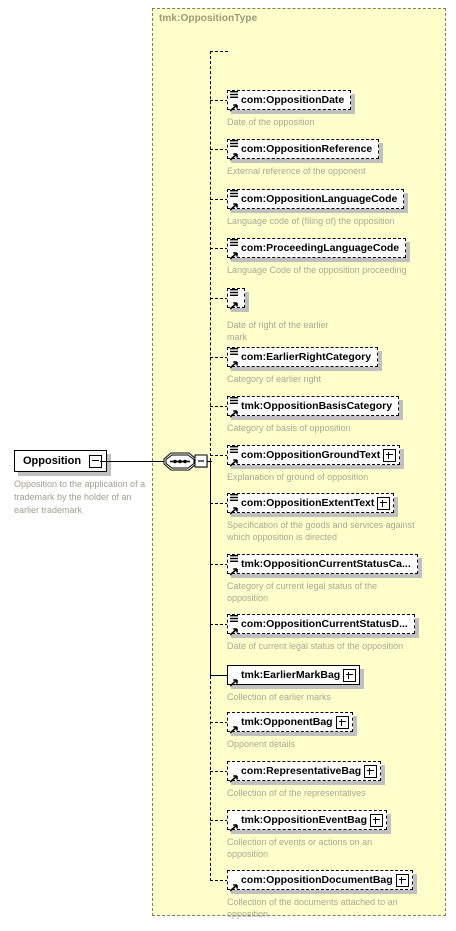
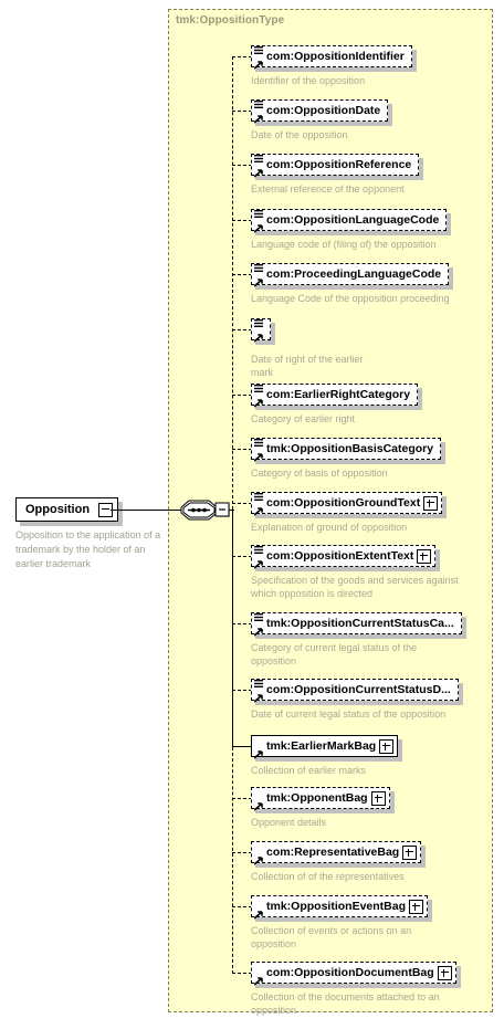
  tmk:OppositionType
  Opposition
  Opposition to the application of a trademark by the holder of an earlier trademark
+ com:OppositionIdentifier
+ Identifier of the opposition
  com:OppositionDate
  Date of the opposition
  com:OppositionReference
  External reference of the opponent
  com:OppositionLanguageCode
  Language code of (filing of) the opposition
  com:ProceedingLanguageCode
  Language Code of the opposition proceeding
  Date of right of the earlier mark
  com:EarlierRightCategory
  Category of earlier right
  tmk:OppositionBasisCategory
  Category of basis of opposition
  com:OppositionGroundText
  Explanation of ground of opposition
  com:OppositionExtentText
  Specification of the goods and services against which opposition is directed
  tmk:OppositionCurrentStatusCa...
  Category of current legal status of the opposition
  com:OppositionCurrentStatusD...
  Date of current legal status of the opposition
  tmk:EarlierMarkBag
  Collection of earlier marks
  tmk:OpponentBag
  Opponent details
  com:RepresentativeBag
  Collection of of the representatives
  tmk:OppositionEventBag
  Collection of events or actions on an opposition
  com:OppositionDocumentBag
  Collection of the documents attached to an opposition
